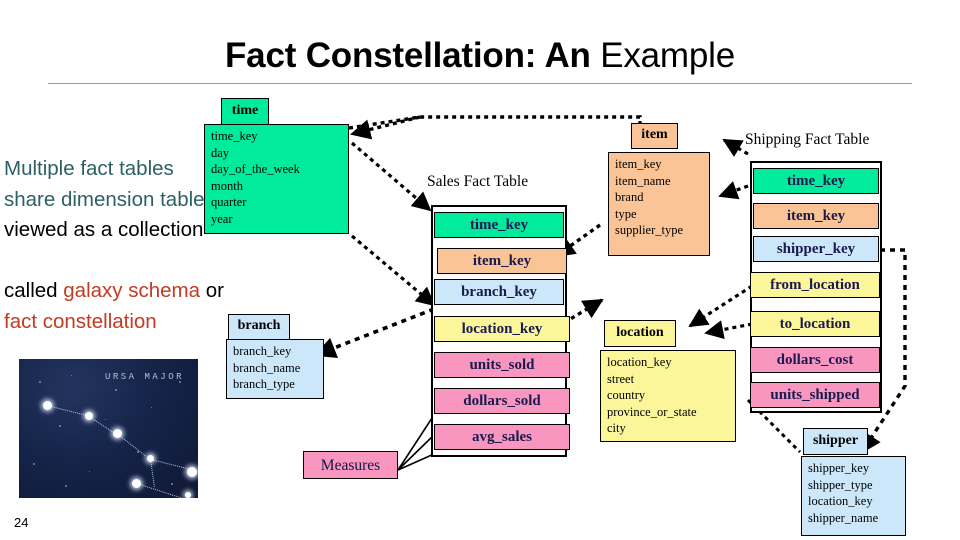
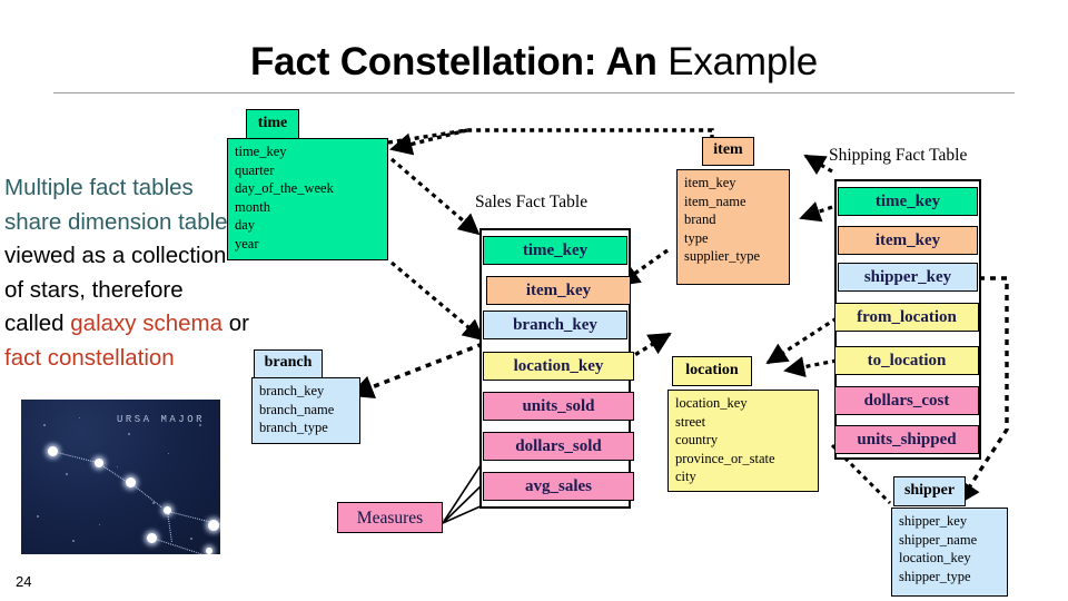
  Fact Constellation: An Example
  Multiple fact tables
  share dimension table
  viewed as a collection
+ of stars, therefore
  called galaxy schema or
  fact constellation
  URSA MAJOR
  time
  time_key
- day
+ quarter
  day_of_the_week
  month
- quarter
+ day
  year
  branch
  branch_key
  branch_name
  branch_type
  item
  item_key
  item_name
  brand
  type
  supplier_type
  location
  location_key
  street
  country
  province_or_state
  city
  shipper
  shipper_key
- shipper_type
+ shipper_name
  location_key
- shipper_name
+ shipper_type
  Sales Fact Table
  time_key
  item_key
  branch_key
  location_key
  units_sold
  dollars_sold
  avg_sales
  Shipping Fact Table
  time_key
  item_key
  shipper_key
  from_location
  to_location
  dollars_cost
  units_shipped
  Measures
  24
